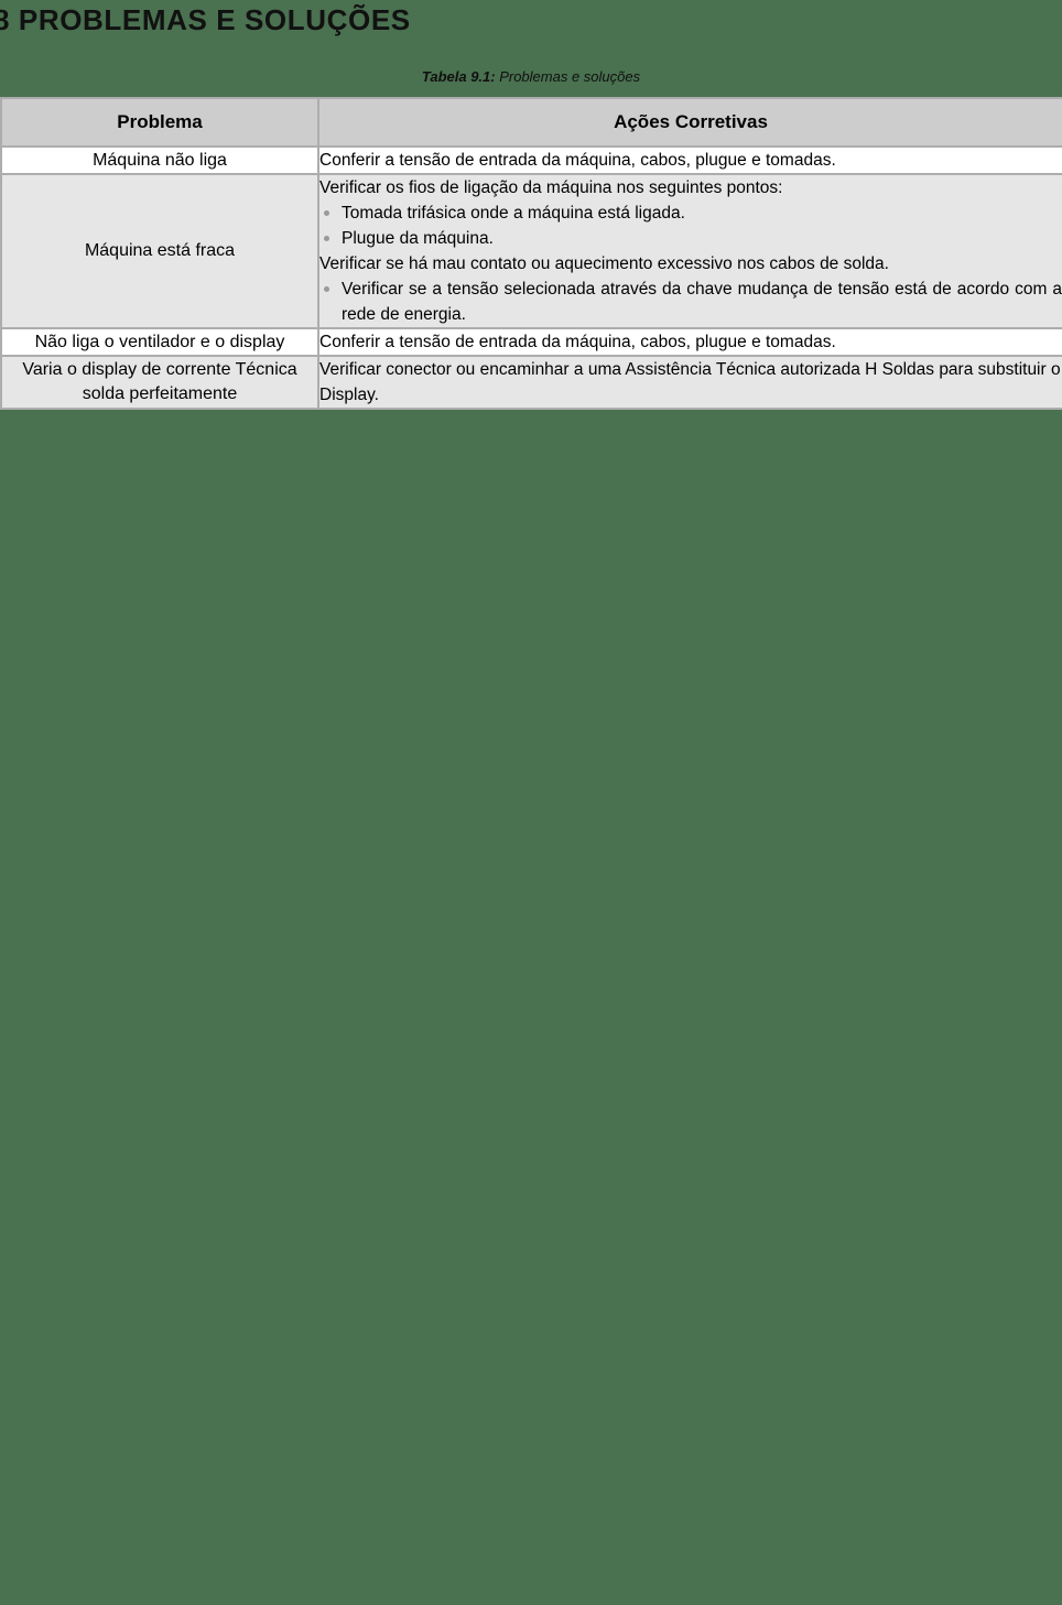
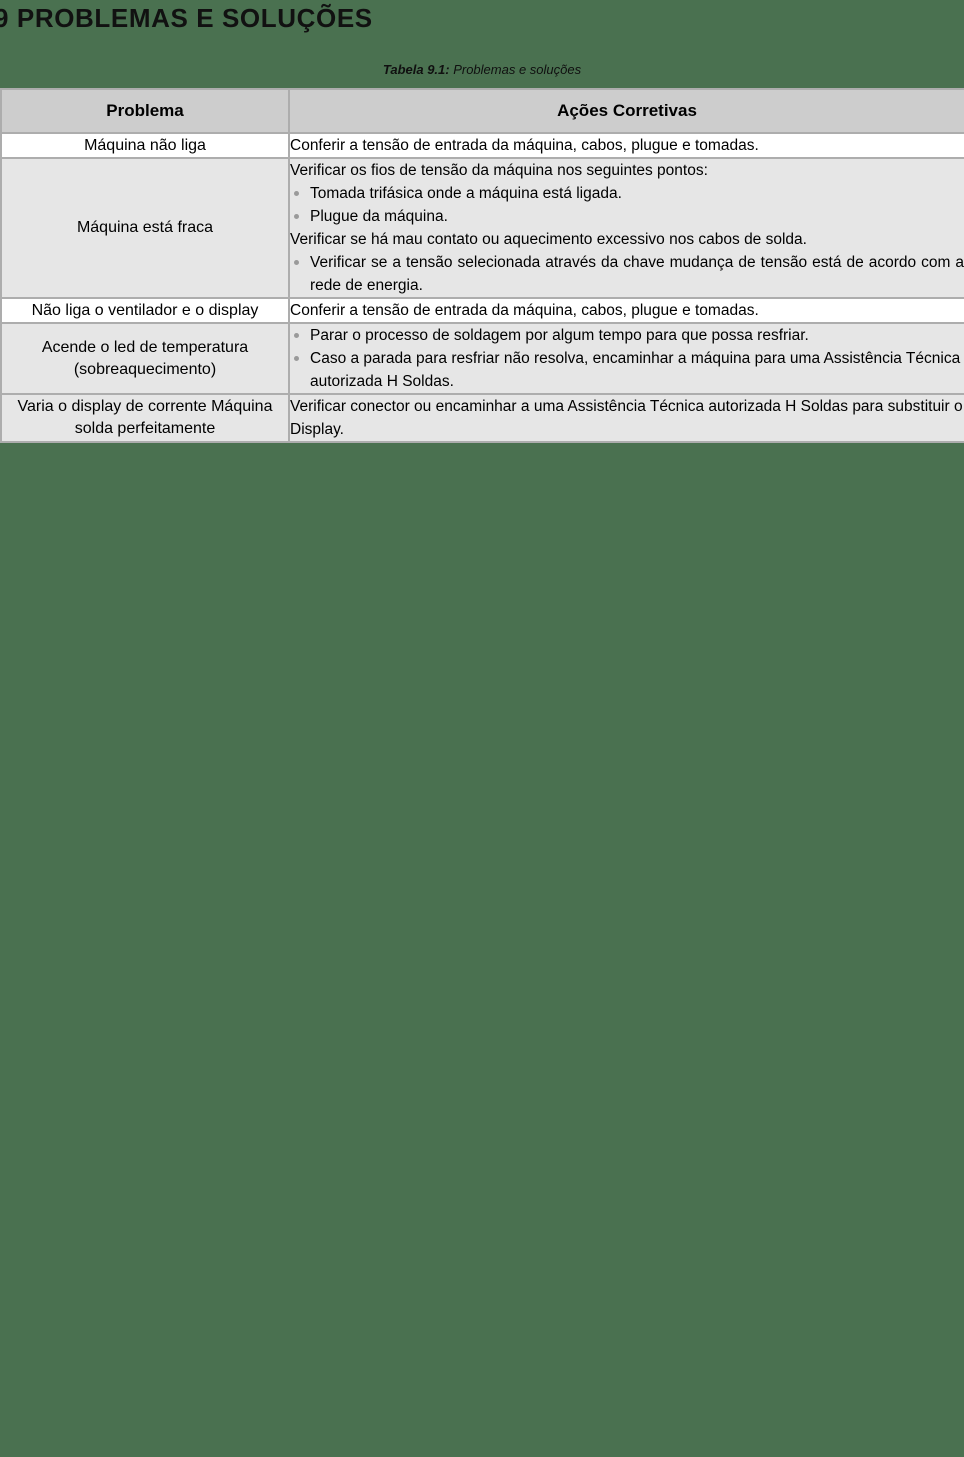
- 8 PROBLEMAS E SOLUÇÕES
+ 9 PROBLEMAS E SOLUÇÕES
  Tabela 9.1: Problemas e soluções
  Problema	Ações Corretivas
  Máquina não liga	Conferir a tensão de entrada da máquina, cabos, plugue e tomadas.
- Máquina está fraca	Verificar os fios de ligação da máquina nos seguintes pontos: Tomada trifásica onde a máquina está ligada. Plugue da máquina. Verificar se há mau contato ou aquecimento excessivo nos cabos de solda. Verificar se a tensão selecionada através da chave mudança de tensão está de acordo com a rede de energia.
+ Máquina está fraca	Verificar os fios de tensão da máquina nos seguintes pontos: Tomada trifásica onde a máquina está ligada. Plugue da máquina. Verificar se há mau contato ou aquecimento excessivo nos cabos de solda. Verificar se a tensão selecionada através da chave mudança de tensão está de acordo com a rede de energia.
  Não liga o ventilador e o display	Conferir a tensão de entrada da máquina, cabos, plugue e tomadas.
+ Acende o led de temperatura (sobreaquecimento)	Parar o processo de soldagem por algum tempo para que possa resfriar. Caso a parada para resfriar não resolva, encaminhar a máquina para uma Assistência Técnica autorizada H Soldas.
- Varia o display de corrente Técnica solda perfeitamente	Verificar conector ou encaminhar a uma Assistência Técnica autorizada H Soldas para substituir o Display.
+ Varia o display de corrente Máquina solda perfeitamente	Verificar conector ou encaminhar a uma Assistência Técnica autorizada H Soldas para substituir o Display.
